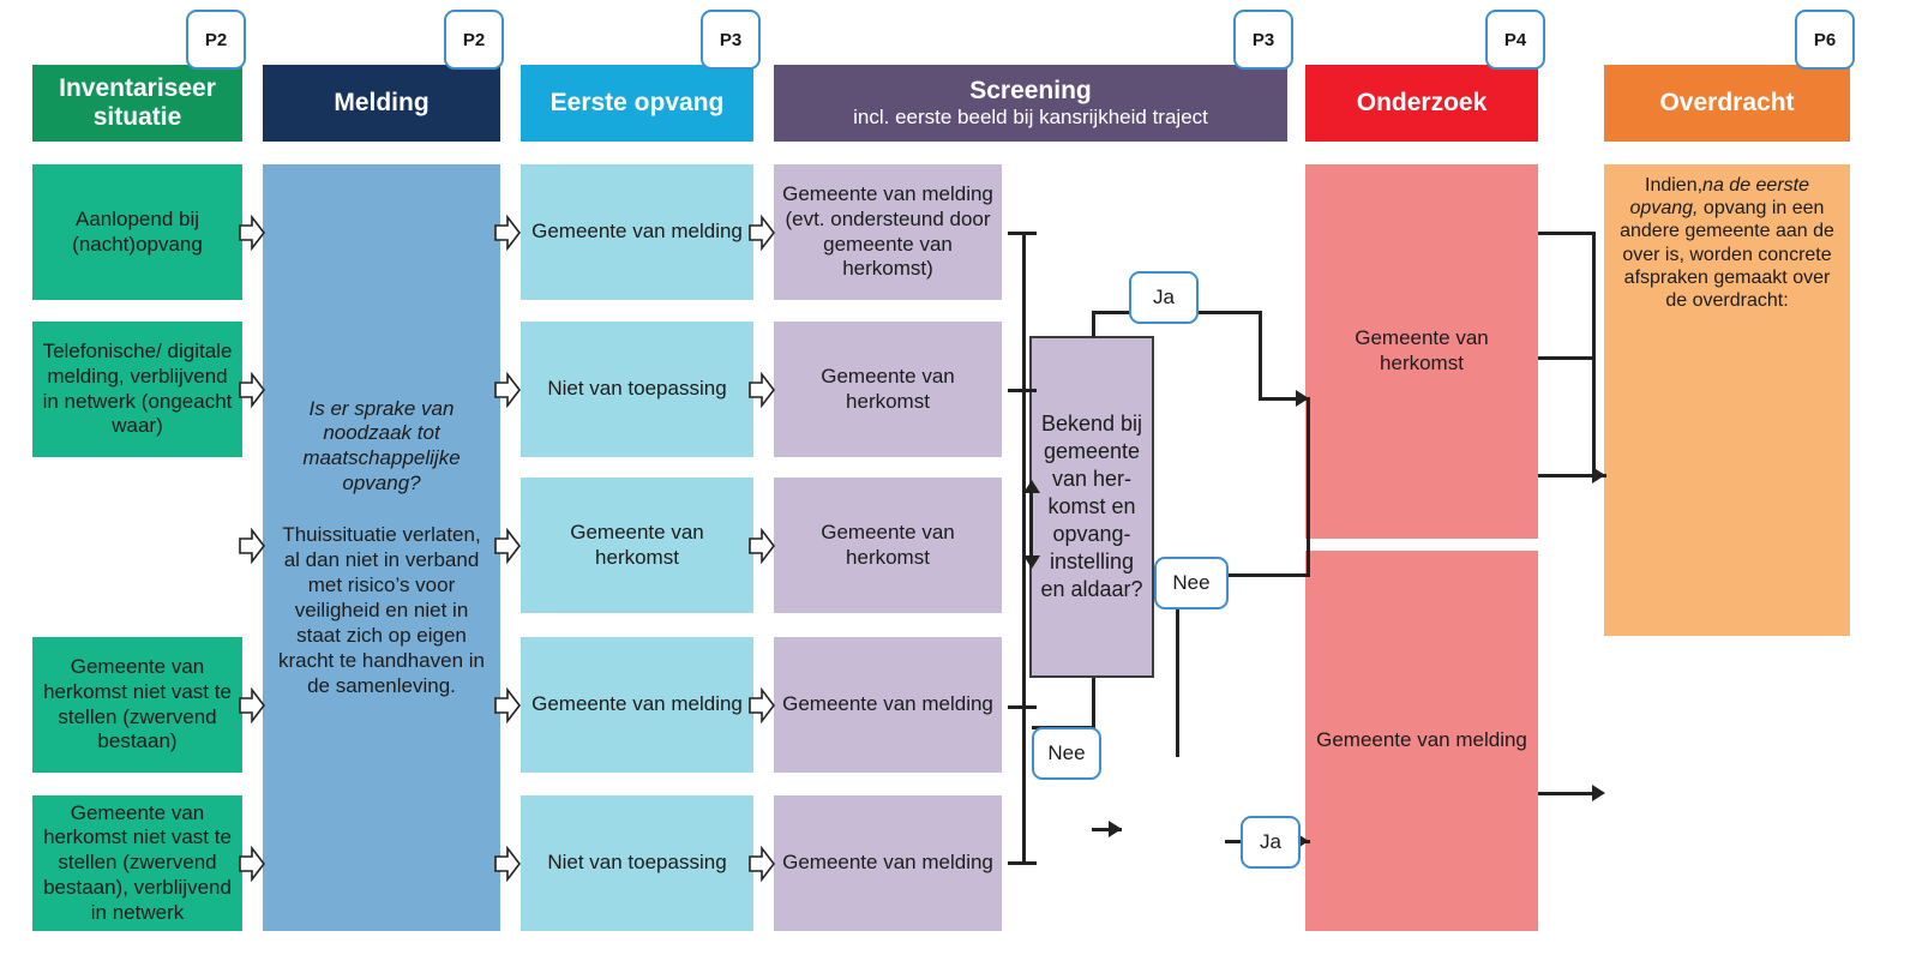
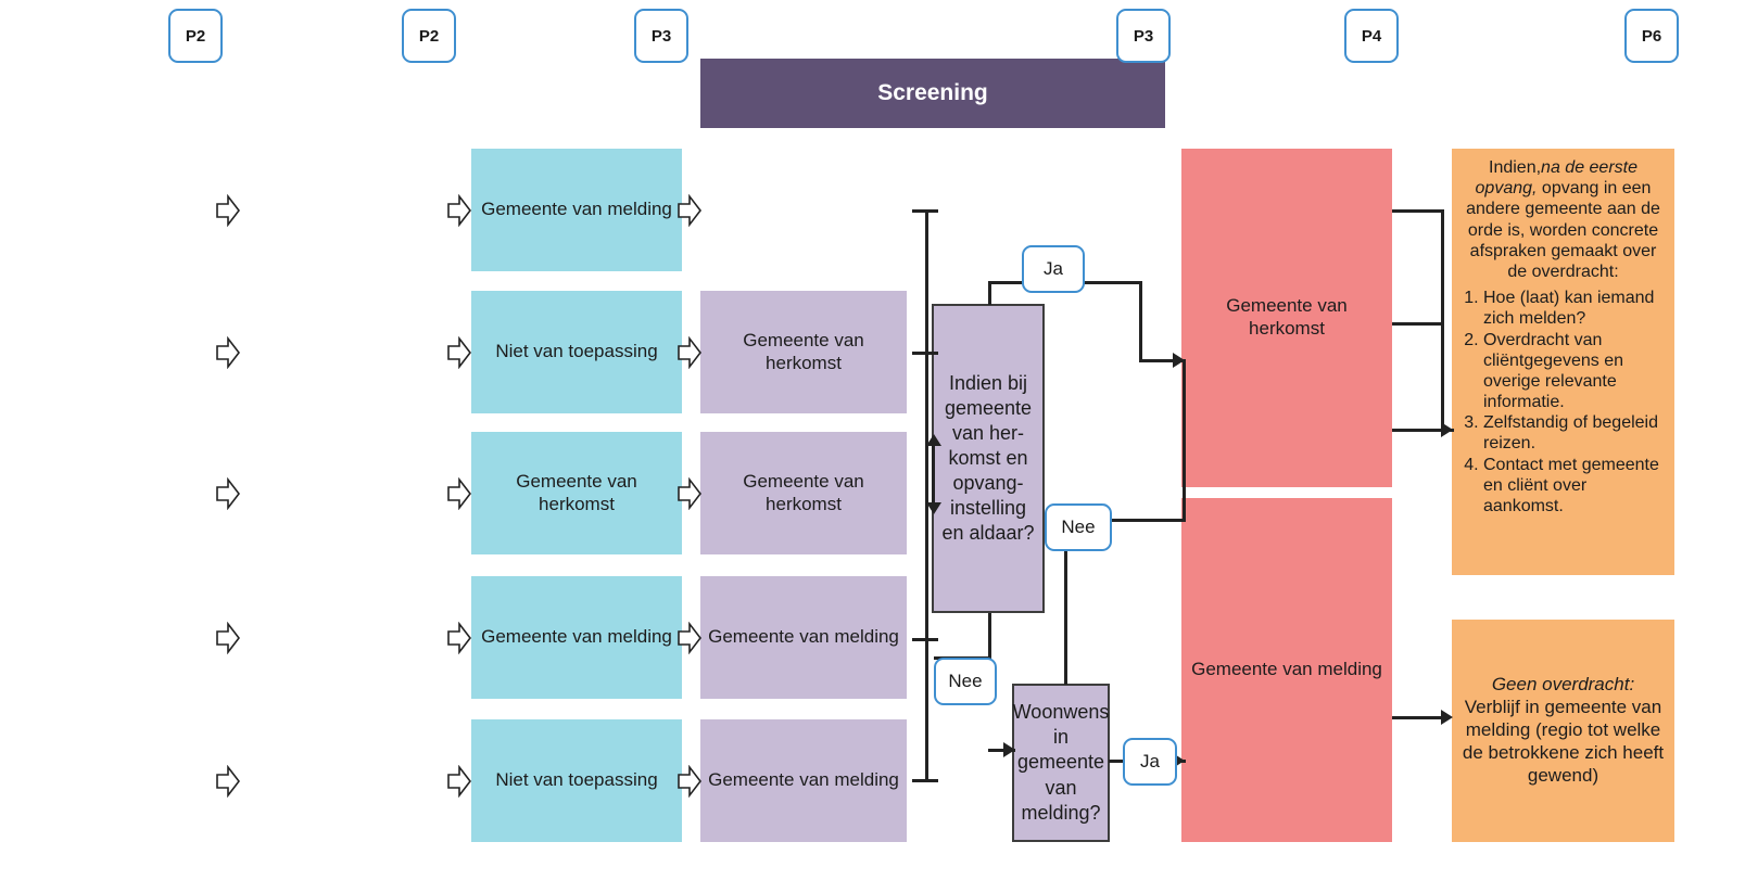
  P2
  P2
  P3
  P3
  P4
  P6
- Inventariseer
- situatie
- Melding
- Eerste opvang
  Screening
- incl. eerste beeld bij kansrijkheid traject
- Onderzoek
- Overdracht
- Aanlopend bij (nacht)opvang
- Telefonische/ digitale melding, verblijvend in netwerk (ongeacht waar)
- Gemeente van herkomst niet vast te stellen (zwervend bestaan)
- Gemeente van herkomst niet vast te stellen (zwervend bestaan), verblijvend in netwerk
- Is er sprake van noodzaak tot maatschappelijke opvang?
- Thuissituatie verlaten, al dan niet in verband met risico’s voor veiligheid en niet in staat zich op eigen kracht te handhaven in de samenleving.
  Gemeente van melding
  Niet van toepassing
  Gemeente van herkomst
  Gemeente van melding
  Niet van toepassing
- Gemeente van melding (evt. ondersteund door gemeente van herkomst)
  Gemeente van herkomst
  Gemeente van herkomst
  Gemeente van melding
  Gemeente van melding
  Gemeente van herkomst
  Gemeente van melding
- Indien,na de eerste opvang, opvang in een andere gemeente aan de over is, worden concrete afspraken gemaakt over de overdracht:
+ Indien,na de eerste opvang, opvang in een andere gemeente aan de orde is, worden concrete afspraken gemaakt over de overdracht:
+ Hoe (laat) kan iemand zich melden?
+ Overdracht van cliëntgegevens en overige relevante informatie.
+ Zelfstandig of begeleid reizen.
+ Contact met gemeente en cliënt over aankomst.
+ Geen overdracht:
+ Verblijf in gemeente van melding (regio tot welke de betrokkene zich heeft gewend)
- Bekend bij gemeente van her-komst en opvang-instelling en aldaar?
+ Indien bij gemeente van her-komst en opvang-instelling en aldaar?
  Ja
  Nee
  Nee
+ Woonwens in gemeente van melding?
  Ja
